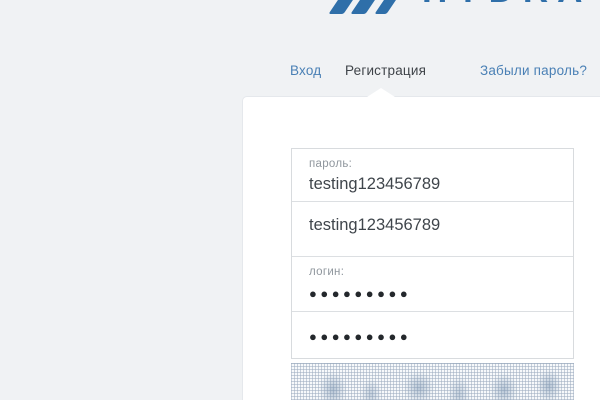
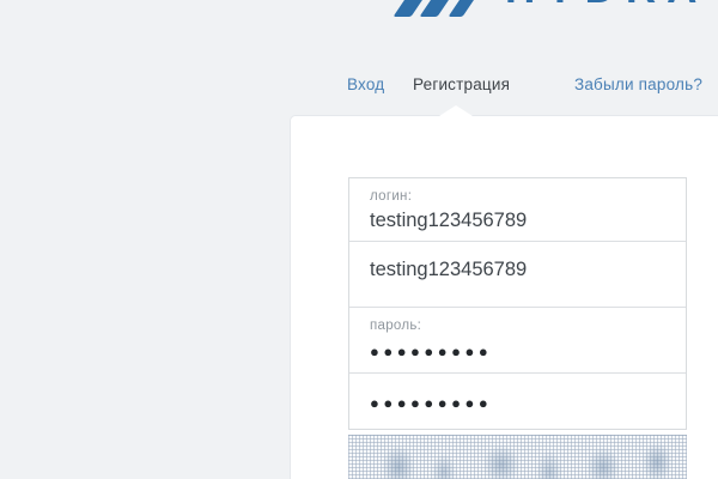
  Вход
  Регистрация
  Забыли пароль?
- пароль:
+ логин:
  testing123456789
  testing123456789
- логин:
+ пароль:
  ●●●●●●●●●
  ●●●●●●●●●
